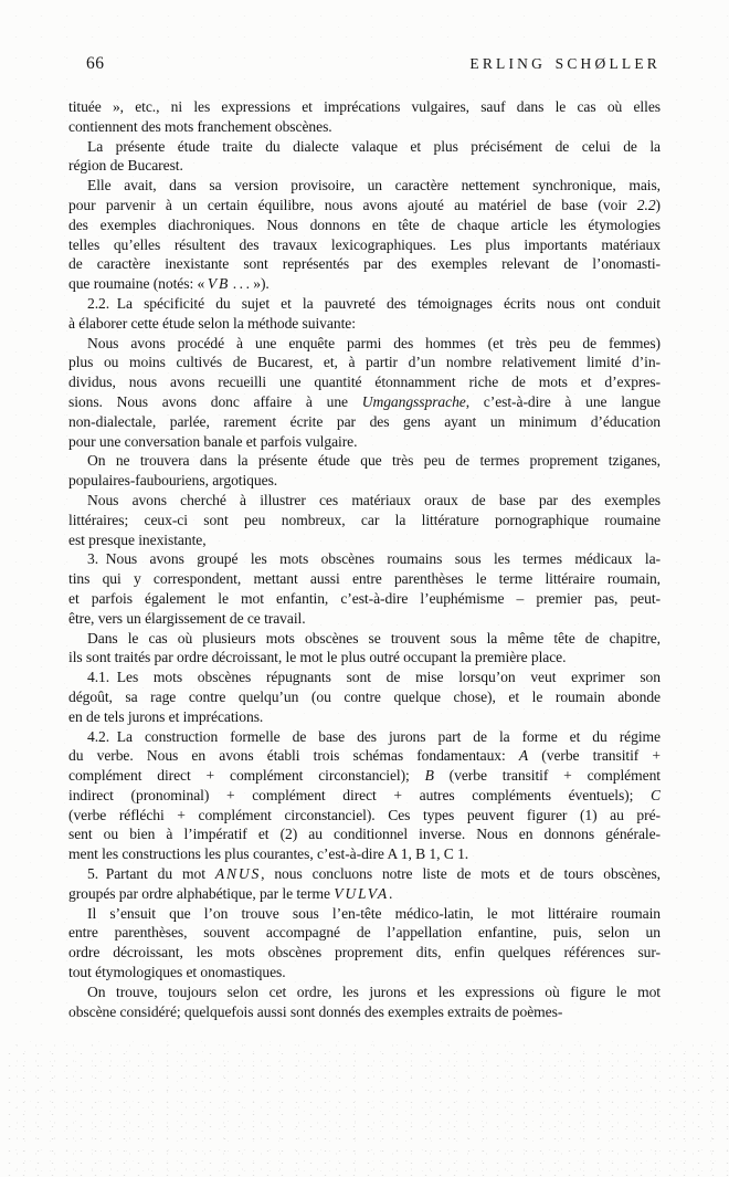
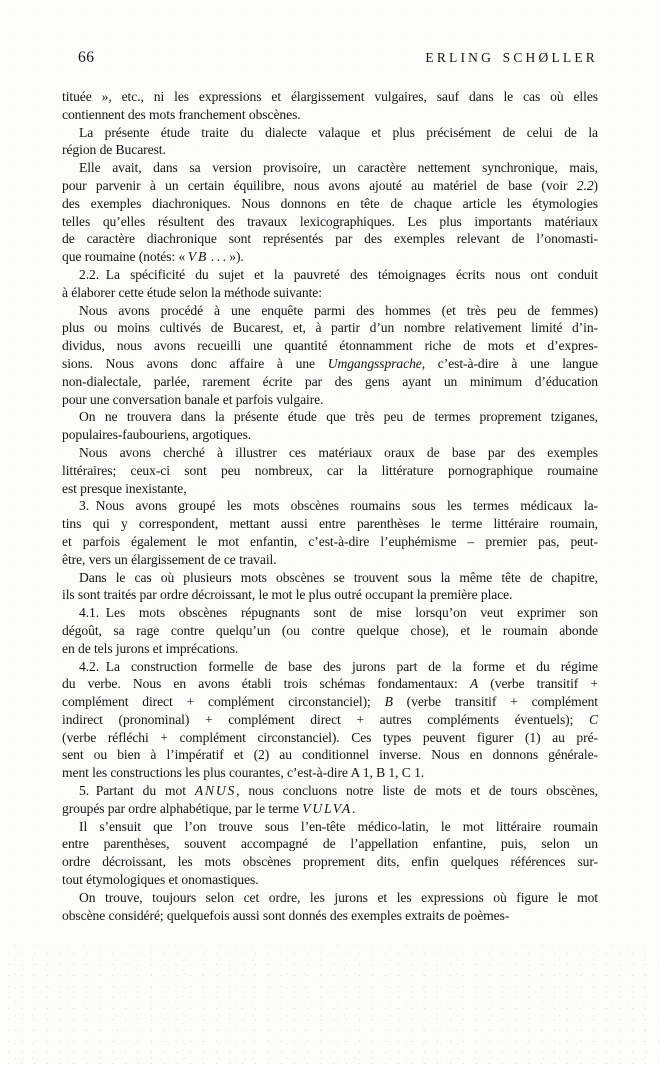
  66
  ERLING SCHØLLER
- tituée », etc., ni les expressions et imprécations vulgaires, sauf dans le cas où elles
+ tituée », etc., ni les expressions et élargissement vulgaires, sauf dans le cas où elles
  contiennent des mots franchement obscènes.
  La présente étude traite du dialecte valaque et plus précisément de celui de la
  région de Bucarest.
  Elle avait, dans sa version provisoire, un caractère nettement synchronique, mais,
  pour parvenir à un certain équilibre, nous avons ajouté au matériel de base (voir 2.2)
  des exemples diachroniques. Nous donnons en tête de chaque article les étymologies
  telles qu’elles résultent des travaux lexicographiques. Les plus importants matériaux
- de caractère inexistante sont représentés par des exemples relevant de l’onomasti-
+ de caractère diachronique sont représentés par des exemples relevant de l’onomasti-
  que roumaine (notés: « VB . . . »).
  2.2. La spécificité du sujet et la pauvreté des témoignages écrits nous ont conduit
  à élaborer cette étude selon la méthode suivante:
  Nous avons procédé à une enquête parmi des hommes (et très peu de femmes)
  plus ou moins cultivés de Bucarest, et, à partir d’un nombre relativement limité d’in-
  dividus, nous avons recueilli une quantité étonnamment riche de mots et d’expres-
  sions. Nous avons donc affaire à une Umgangssprache, c’est-à-dire à une langue
  non-dialectale, parlée, rarement écrite par des gens ayant un minimum d’éducation
  pour une conversation banale et parfois vulgaire.
  On ne trouvera dans la présente étude que très peu de termes proprement tziganes,
  populaires-faubouriens, argotiques.
  Nous avons cherché à illustrer ces matériaux oraux de base par des exemples
  littéraires; ceux-ci sont peu nombreux, car la littérature pornographique roumaine
  est presque inexistante,
  3. Nous avons groupé les mots obscènes roumains sous les termes médicaux la-
  tins qui y correspondent, mettant aussi entre parenthèses le terme littéraire roumain,
  et parfois également le mot enfantin, c’est-à-dire l’euphémisme – premier pas, peut-
  être, vers un élargissement de ce travail.
  Dans le cas où plusieurs mots obscènes se trouvent sous la même tête de chapitre,
  ils sont traités par ordre décroissant, le mot le plus outré occupant la première place.
  4.1. Les mots obscènes répugnants sont de mise lorsqu’on veut exprimer son
  dégoût, sa rage contre quelqu’un (ou contre quelque chose), et le roumain abonde
  en de tels jurons et imprécations.
  4.2. La construction formelle de base des jurons part de la forme et du régime
  du verbe. Nous en avons établi trois schémas fondamentaux: A (verbe transitif +
  complément direct + complément circonstanciel); B (verbe transitif + complément
  indirect (pronominal) + complément direct + autres compléments éventuels); C
  (verbe réfléchi + complément circonstanciel). Ces types peuvent figurer (1) au pré-
  sent ou bien à l’impératif et (2) au conditionnel inverse. Nous en donnons générale-
  ment les constructions les plus courantes, c’est-à-dire A 1, B 1, C 1.
  5. Partant du mot ANUS, nous concluons notre liste de mots et de tours obscènes,
  groupés par ordre alphabétique, par le terme VULVA.
  Il s’ensuit que l’on trouve sous l’en-tête médico-latin, le mot littéraire roumain
  entre parenthèses, souvent accompagné de l’appellation enfantine, puis, selon un
  ordre décroissant, les mots obscènes proprement dits, enfin quelques références sur-
  tout étymologiques et onomastiques.
  On trouve, toujours selon cet ordre, les jurons et les expressions où figure le mot
  obscène considéré; quelquefois aussi sont donnés des exemples extraits de poèmes-
